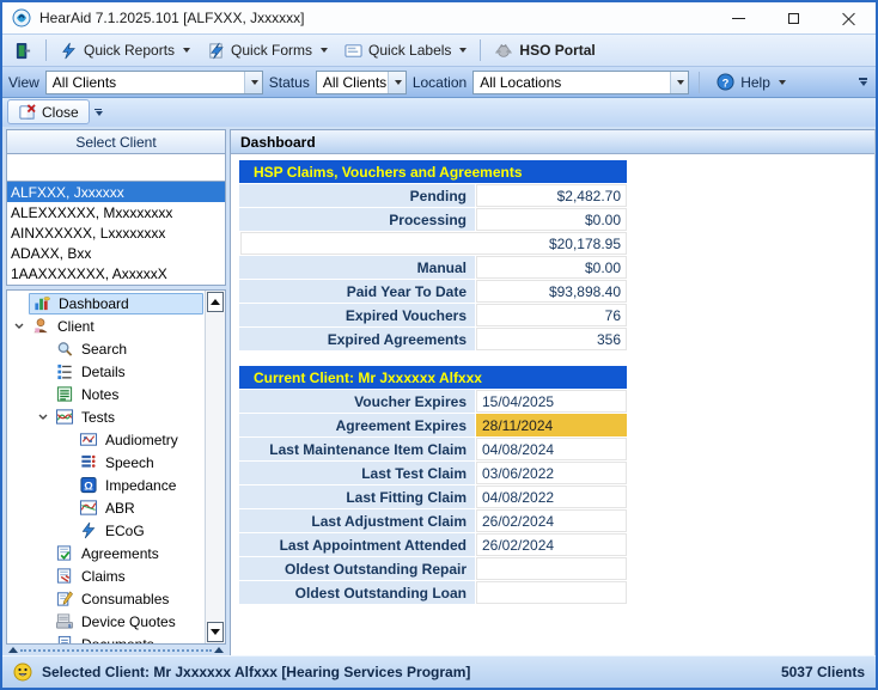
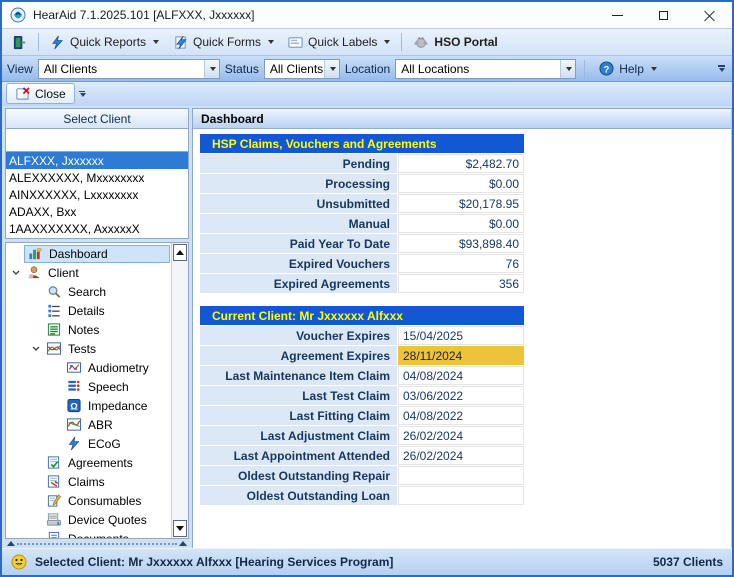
  HearAid 7.1.2025.101 [ALFXXX, Jxxxxxx]
  Quick Reports
  Quick Forms
  Quick Labels
  HSO Portal
  View
  All Clients
  Status
  All Clients
  Location
  All Locations
  ?
  Help
  Close
  Select Client
  ALFXXX, Jxxxxxx
  ALEXXXXXX, Mxxxxxxxx
  AINXXXXXX, Lxxxxxxxx
  ADAXX, Bxx
  1AAXXXXXXX, AxxxxxX
  Dashboard
  Client
  Search
  Details
  Notes
  Tests
  Audiometry
  Speech
  Ω
  Impedance
  ABR
  ECoG
  Agreements
  Claims
  Consumables
  Device Quotes
  Dashboard
  HSP Claims, Vouchers and Agreements
  Pending
  $2,482.70
  Processing
  $0.00
+ Unsubmitted
  $20,178.95
  Manual
  $0.00
  Paid Year To Date
  $93,898.40
  Expired Vouchers
  76
  Expired Agreements
  356
  Current Client: Mr Jxxxxxx Alfxxx
  Voucher Expires
  15/04/2025
  Agreement Expires
  28/11/2024
  Last Maintenance Item Claim
  04/08/2024
  Last Test Claim
  03/06/2022
  Last Fitting Claim
  04/08/2022
  Last Adjustment Claim
  26/02/2024
  Last Appointment Attended
  26/02/2024
  Oldest Outstanding Repair
  Oldest Outstanding Loan
  Selected Client: Mr Jxxxxxx Alfxxx [Hearing Services Program]
  5037 Clients
